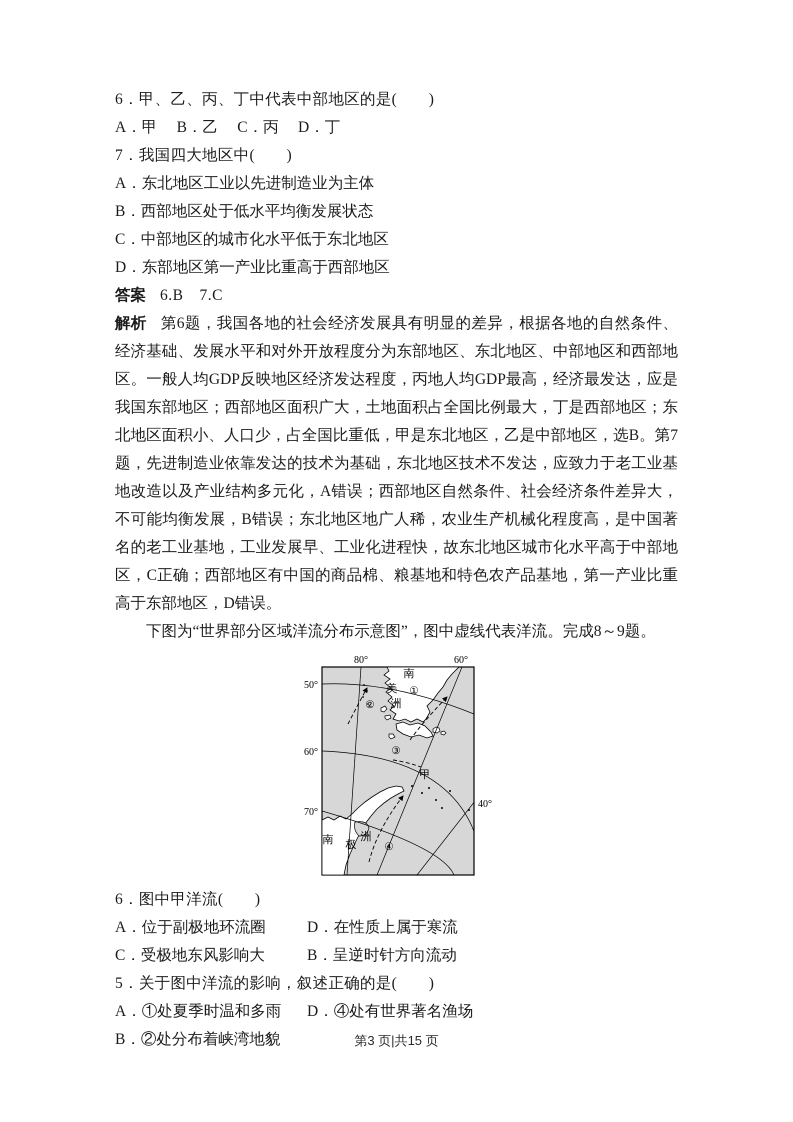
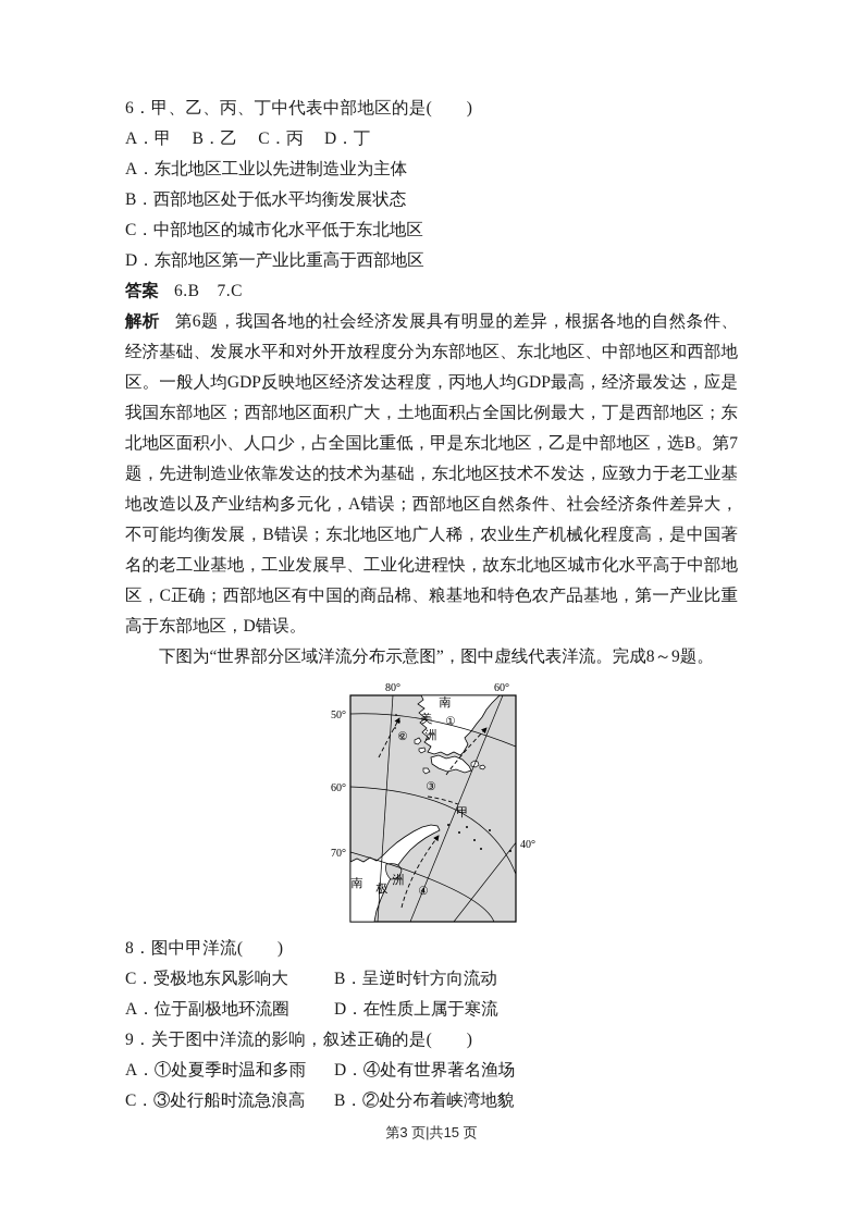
  6．甲、乙、丙、丁中代表中部地区的是( )
  A．甲 B．乙 C．丙 D．丁
- 7．我国四大地区中( )
  A．东北地区工业以先进制造业为主体
  B．西部地区处于低水平均衡发展状态
  C．中部地区的城市化水平低于东北地区
  D．东部地区第一产业比重高于西部地区
  答案 6.B 7.C
  解析 第6题，我国各地的社会经济发展具有明显的差异，根据各地的自然条件、经济基础、发展水平和对外开放程度分为东部地区、东北地区、中部地区和西部地区。一般人均GDP反映地区经济发达程度，丙地人均GDP最高，经济最发达，应是我国东部地区；西部地区面积广大，土地面积占全国比例最大，丁是西部地区；东北地区面积小、人口少，占全国比重低，甲是东北地区，乙是中部地区，选B。第7题，先进制造业依靠发达的技术为基础，东北地区技术不发达，应致力于老工业基地改造以及产业结构多元化，A错误；西部地区自然条件、社会经济条件差异大，不可能均衡发展，B错误；东北地区地广人稀，农业生产机械化程度高，是中国著名的老工业基地，工业发展早、工业化进程快，故东北地区城市化水平高于中部地区，C正确；西部地区有中国的商品棉、粮基地和特色农产品基地，第一产业比重高于东部地区，D错误。
  下图为“世界部分区域洋流分布示意图”，图中虚线代表洋流。完成8～9题。
  ①
  ②
  ③
  ④
  甲
  南
  美
  洲
  南
  极
  洲
  80°
  60°
  40°
  50°
  60°
  70°
- 6．图中甲洋流( )
+ 8．图中甲洋流( )
- A．位于副极地环流圈
+ C．受极地东风影响大
- D．在性质上属于寒流
+ B．呈逆时针方向流动
- C．受极地东风影响大
+ A．位于副极地环流圈
- B．呈逆时针方向流动
+ D．在性质上属于寒流
- 5．关于图中洋流的影响，叙述正确的是( )
+ 9．关于图中洋流的影响，叙述正确的是( )
  A．①处夏季时温和多雨
  D．④处有世界著名渔场
+ C．③处行船时流急浪高
  B．②处分布着峡湾地貌
  第3 页|共15 页
